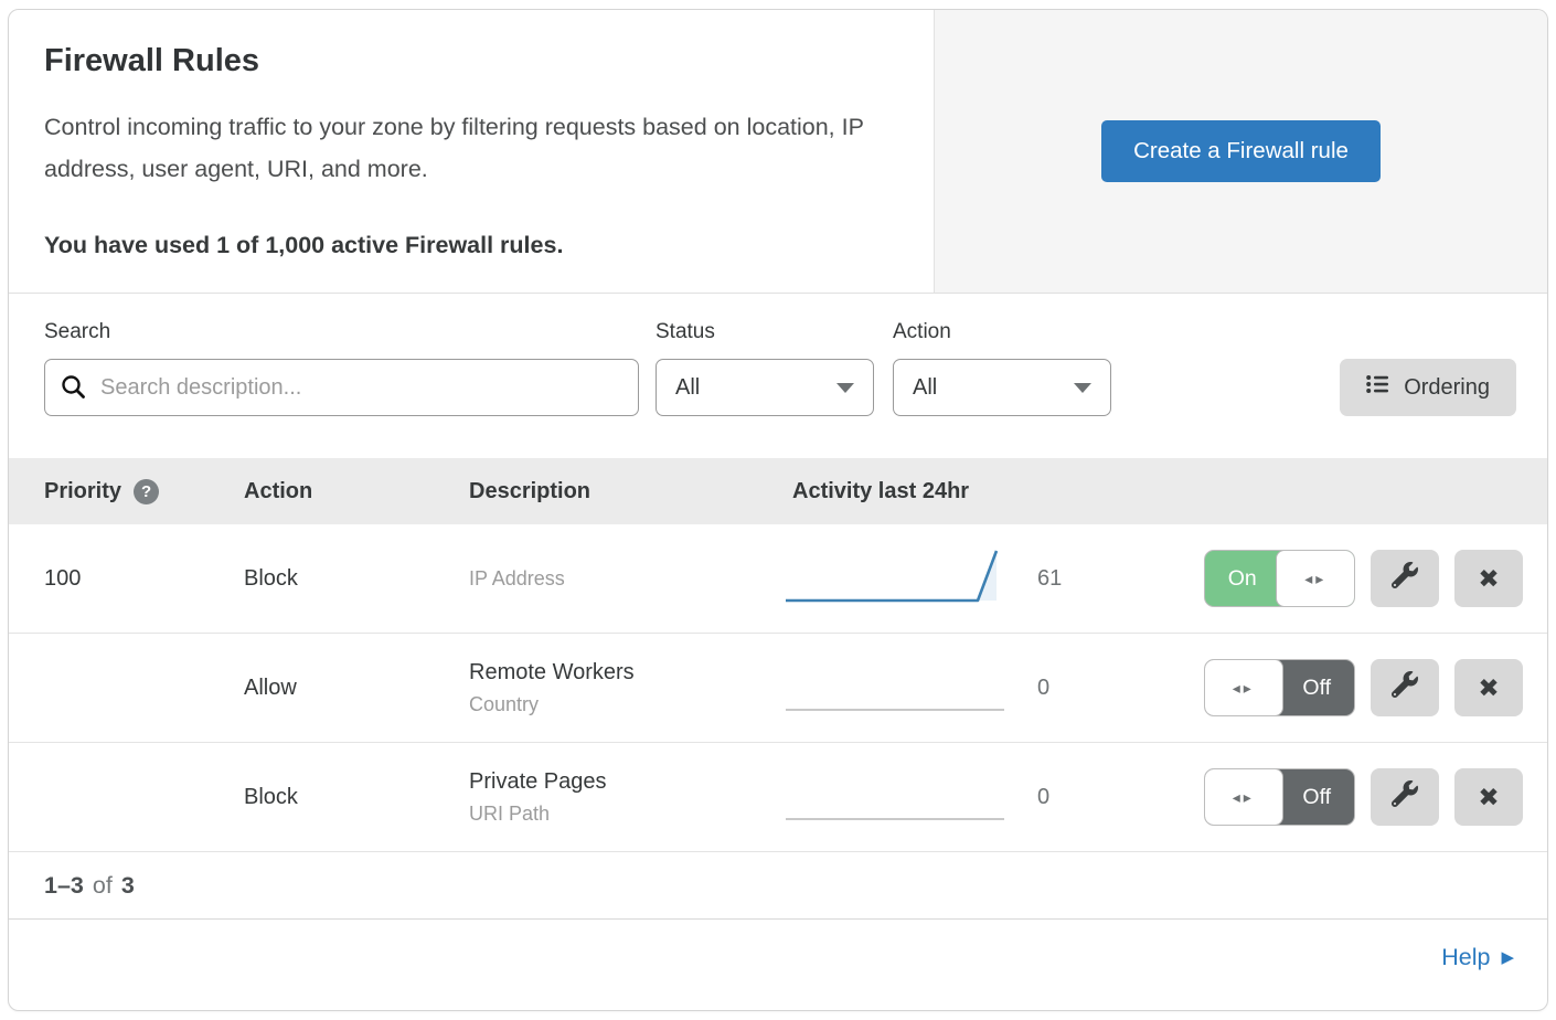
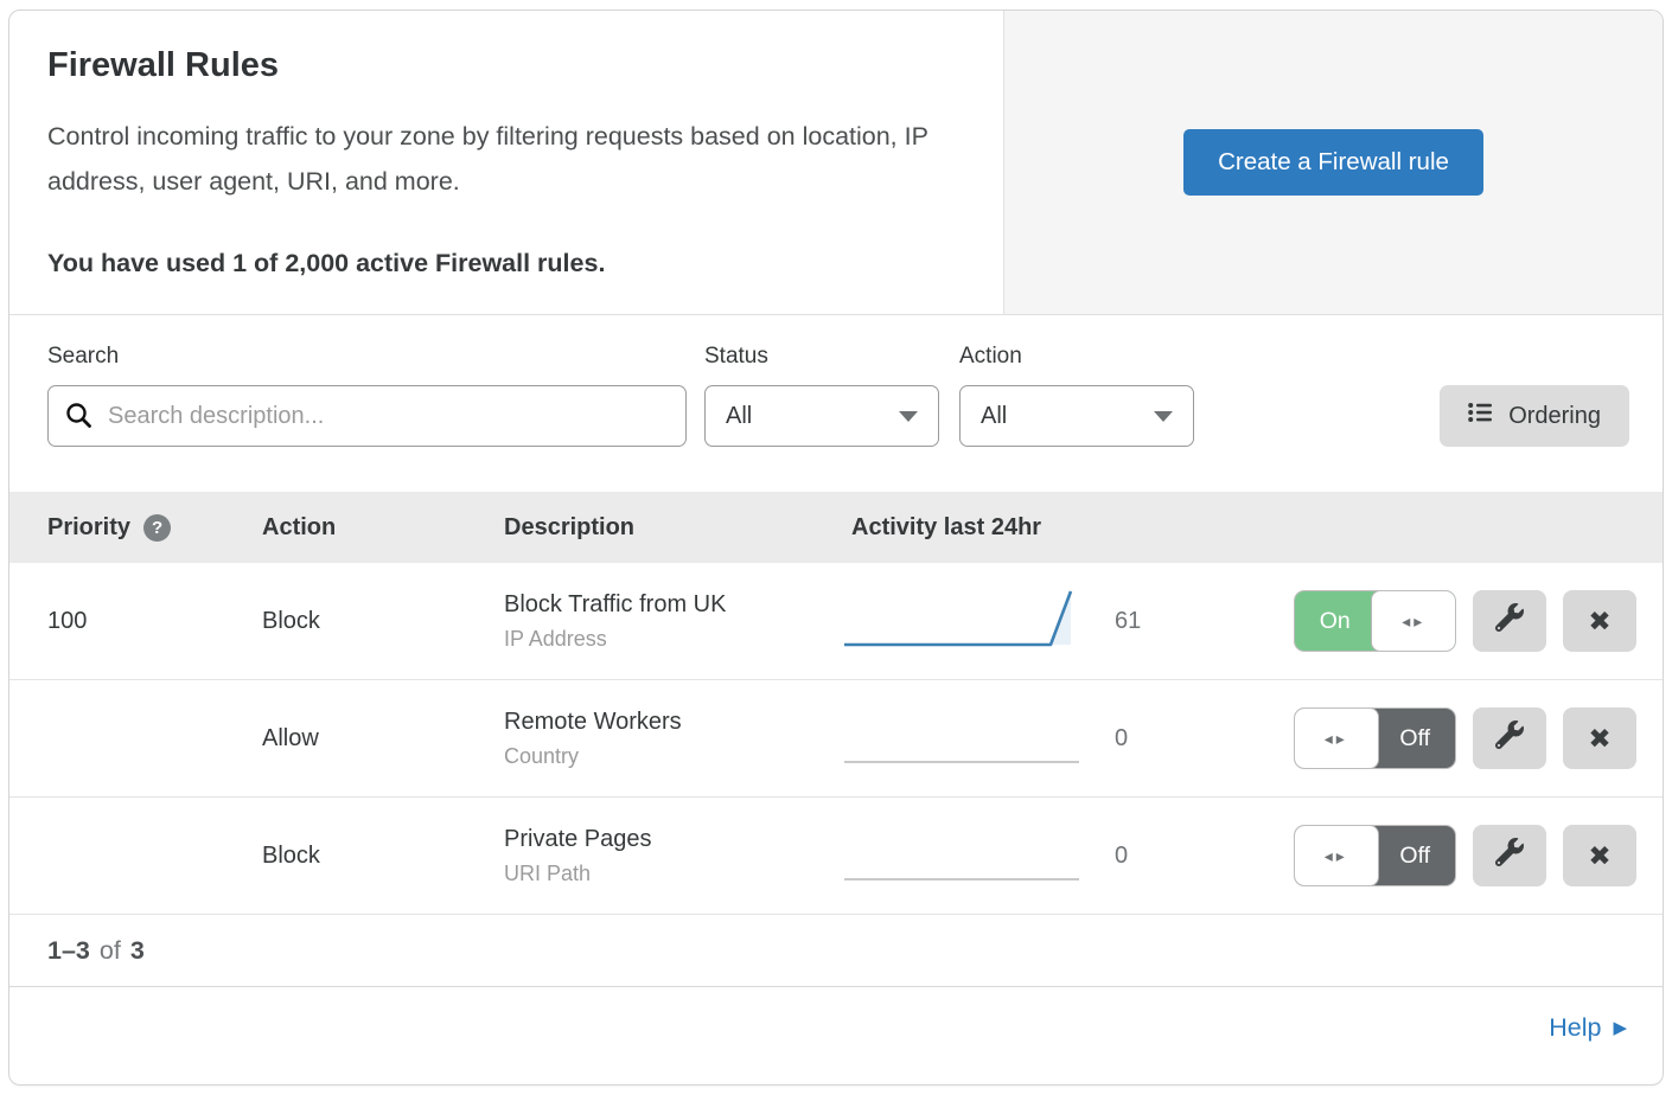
  Firewall Rules
  Control incoming traffic to your zone by filtering requests based on location, IP address, user agent, URI, and more.
- You have used 1 of 1,000 active Firewall rules.
+ You have used 1 of 2,000 active Firewall rules.
  Create a Firewall rule
  Search
  Search description...
  Status
  All
  Action
  All
  Ordering
  Priority
  ?
  Action
  Description
  Activity last 24hr
  100
  Block
+ Block Traffic from UK
  IP Address
  61
  On
  ◂▸
  ✖
  Allow
  Remote Workers
  Country
  0
  ◂▸
  Off
  ✖
  Block
  Private Pages
  URI Path
  0
  ◂▸
  Off
  ✖
  1–3
  of
  3
  Help
  ▶
